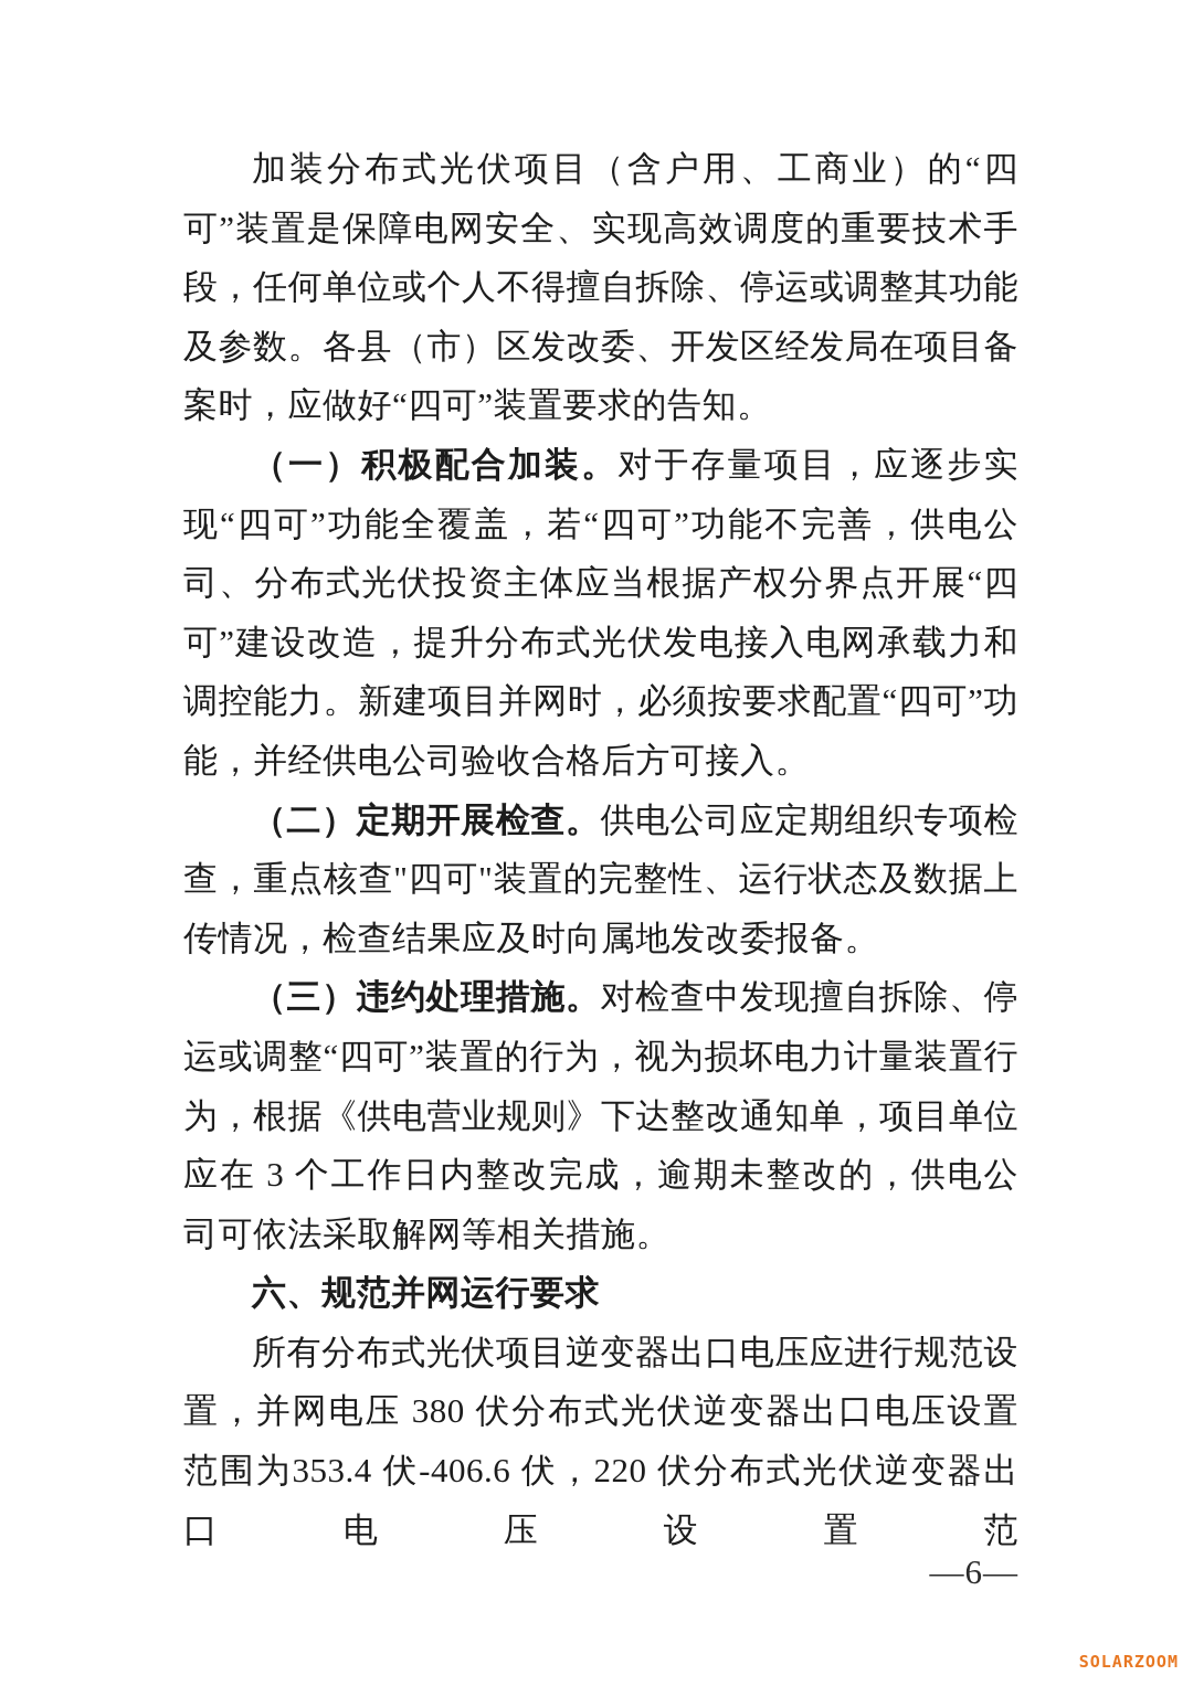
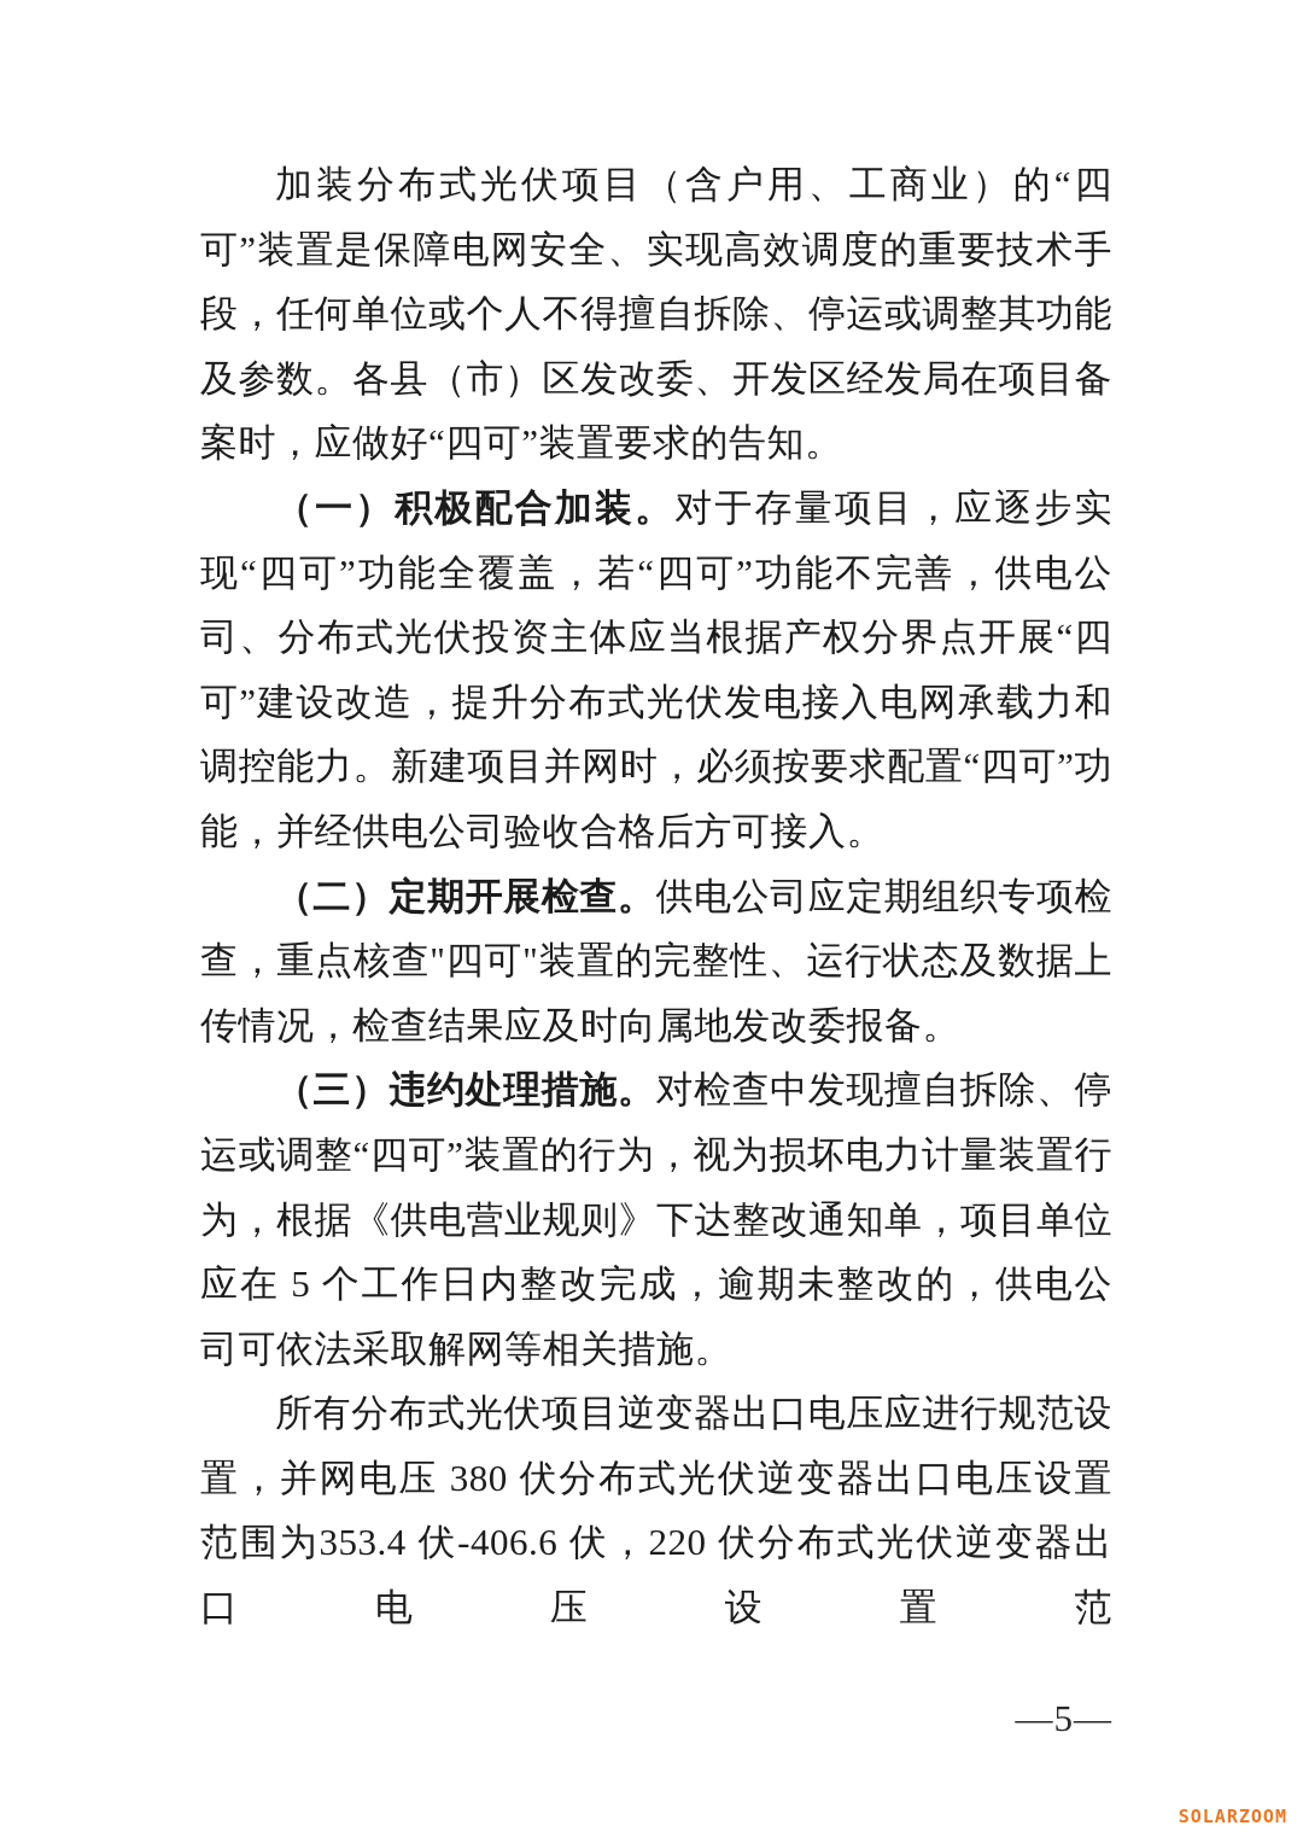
  加装分布式光伏项目（含户用、工商业）的“四可”装置是保障电网安全、实现高效调度的重要技术手段，任何单位或个人不得擅自拆除、停运或调整其功能及参数。各县（市）区发改委、开发区经发局在项目备案时，应做好“四可”装置要求的告知。
  （一）积极配合加装。对于存量项目，应逐步实现“四可”功能全覆盖，若“四可”功能不完善，供电公司、分布式光伏投资主体应当根据产权分界点开展“四可”建设改造，提升分布式光伏发电接入电网承载力和调控能力。新建项目并网时，必须按要求配置“四可”功能，并经供电公司验收合格后方可接入。
  （二）定期开展检查。供电公司应定期组织专项检查，重点核查"四可"装置的完整性、运行状态及数据上传情况，检查结果应及时向属地发改委报备。
- （三）违约处理措施。对检查中发现擅自拆除、停运或调整“四可”装置的行为，视为损坏电力计量装置行为，根据《供电营业规则》下达整改通知单，项目单位应在 3 个工作日内整改完成，逾期未整改的，供电公司可依法采取解网等相关措施。
+ （三）违约处理措施。对检查中发现擅自拆除、停运或调整“四可”装置的行为，视为损坏电力计量装置行为，根据《供电营业规则》下达整改通知单，项目单位应在 5 个工作日内整改完成，逾期未整改的，供电公司可依法采取解网等相关措施。
- 六、规范并网运行要求
  所有分布式光伏项目逆变器出口电压应进行规范设置，并网电压 380 伏分布式光伏逆变器出口电压设置范围为353.4 伏-406.6 伏，220 伏分布式光伏逆变器出口电压设置范
- —6—
+ —5—
  SOLARZOOM
